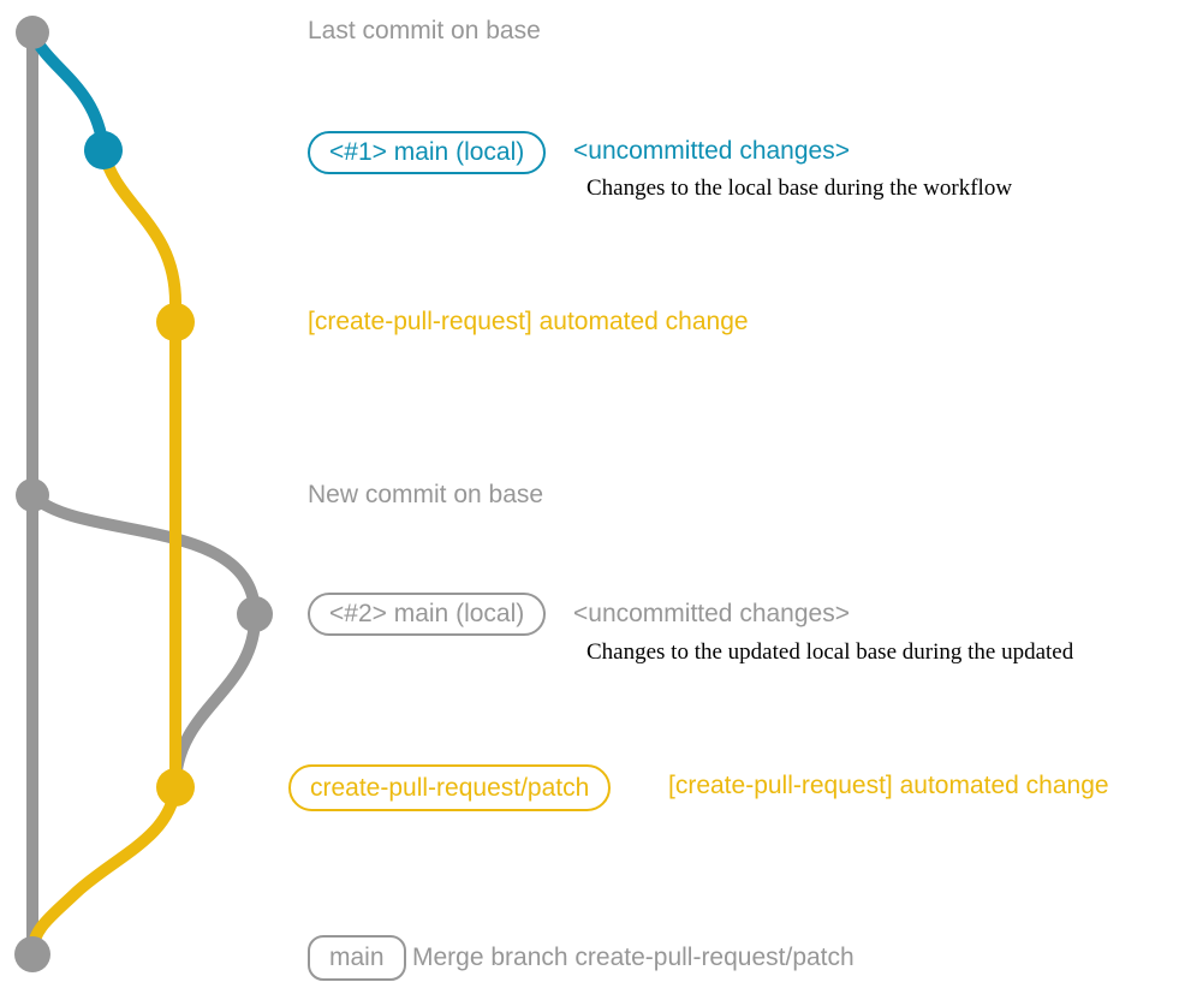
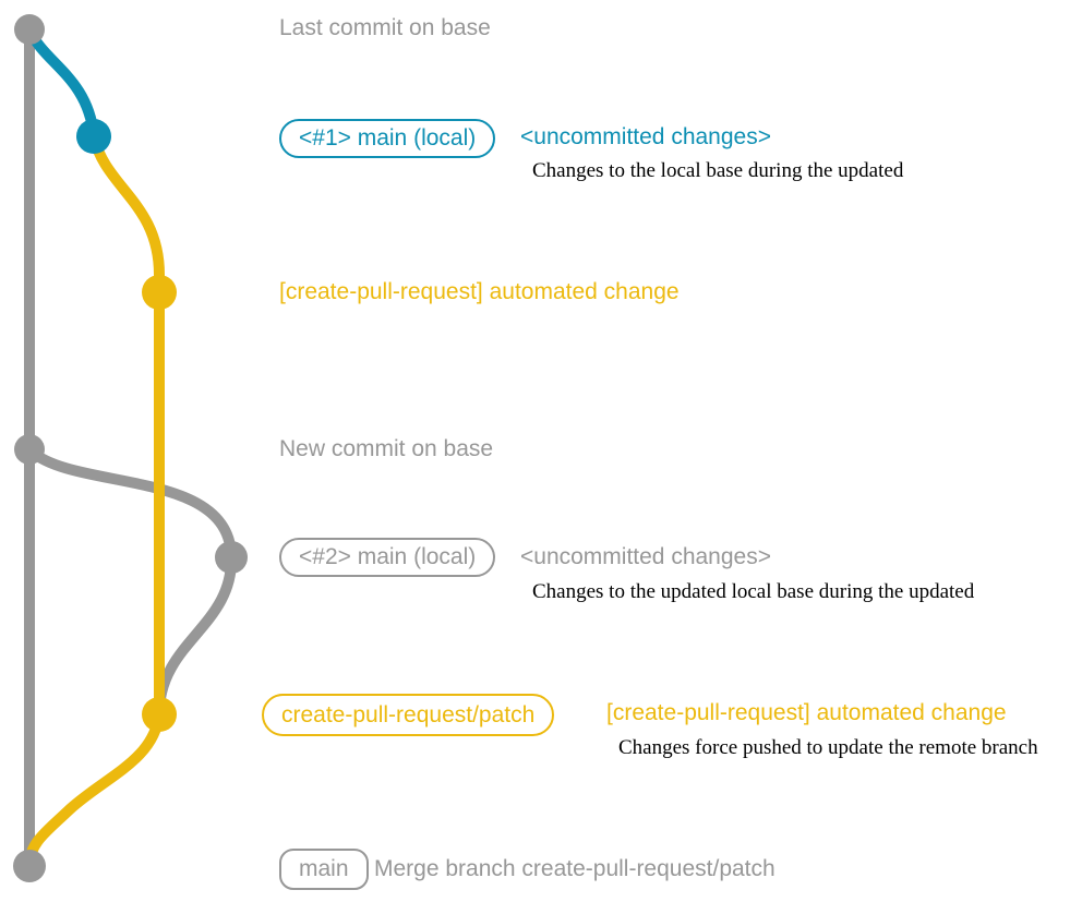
  Last commit on base
  <#1> main (local)
  <uncommitted changes>
- Changes to the local base during the workflow
+ Changes to the local base during the updated
  [create-pull-request] automated change
  New commit on base
  <#2> main (local)
  <uncommitted changes>
  Changes to the updated local base during the updated
  create-pull-request/patch
  [create-pull-request] automated change
+ Changes force pushed to update the remote branch
  main
  Merge branch create-pull-request/patch
